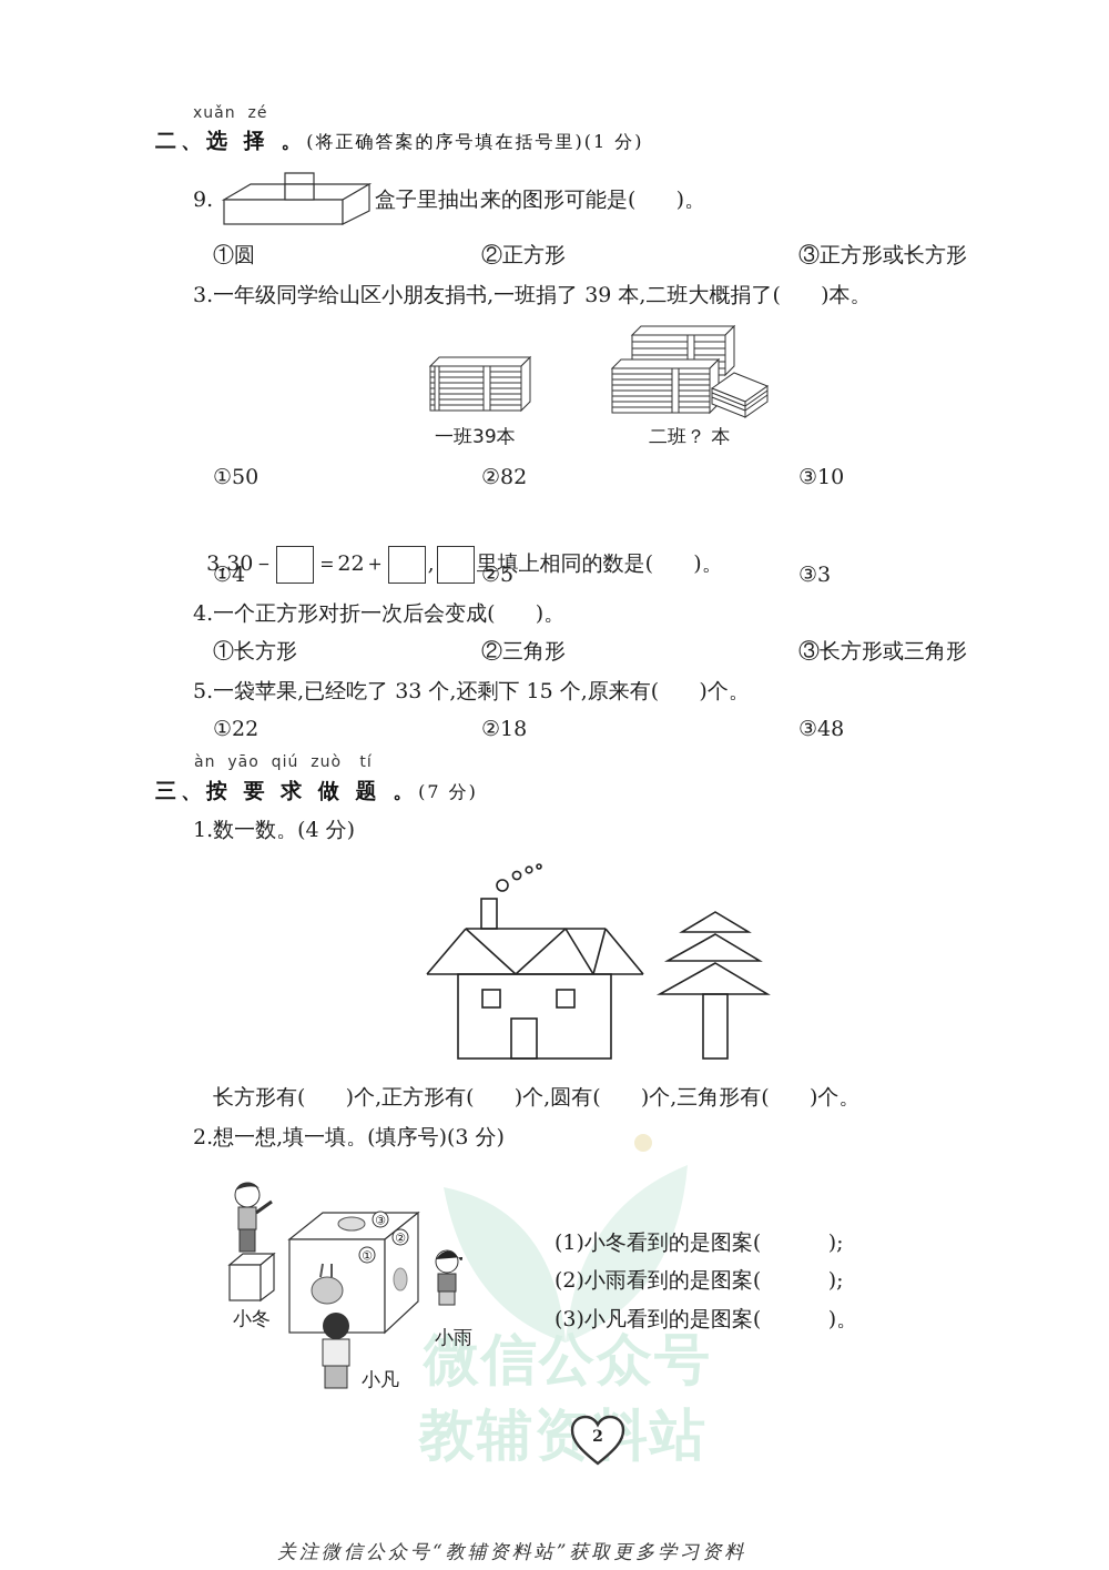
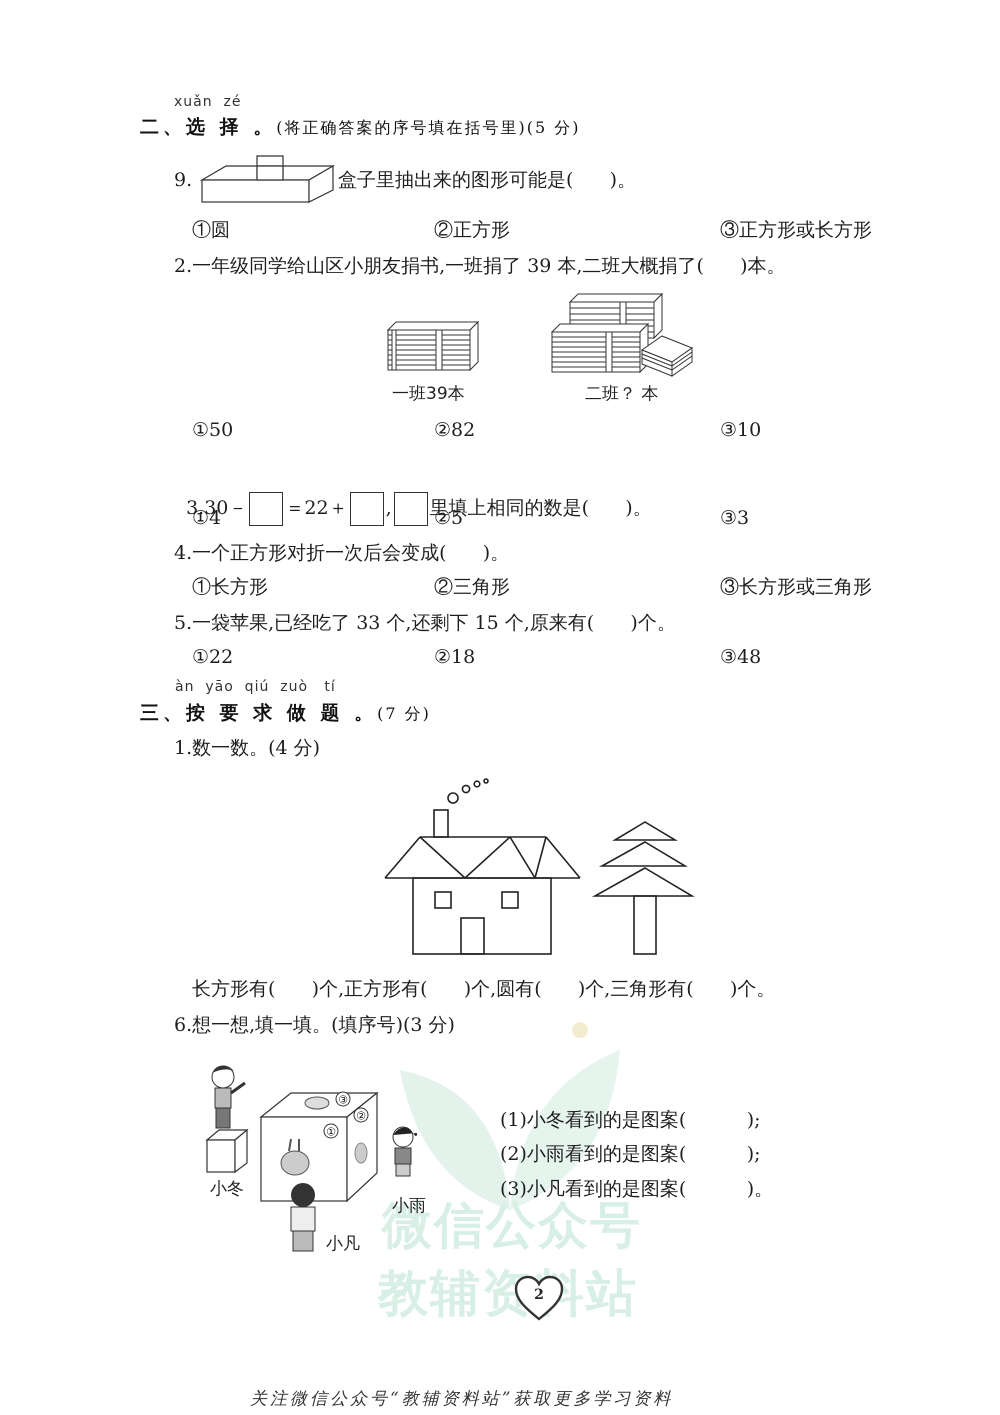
  微信公众号
  教辅资站
  xuǎn zé
- 二、选 择 。(将正确答案的序号填在括号里)(1 分)
+ 二、选 择 。(将正确答案的序号填在括号里)(5 分)
  9.
  盒子里抽出来的图形可能是( )。
  ①圆
  ②正方形
  ③正方形或长方形
- 3.一年级同学给山区小朋友捐书,一班捐了 39 本,二班大概捐了( )本。
+ 2.一年级同学给山区小朋友捐书,一班捐了 39 本,二班大概捐了( )本。
  一班39本
  二班？ 本
  ①50
  ②82
  ③10
  3.30－ ＝22＋ , 里填上相同的数是( )。
  ①4
  ②5
  ③3
  4.一个正方形对折一次后会变成( )。
  ①长方形
  ②三角形
  ③长方形或三角形
  5.一袋苹果,已经吃了 33 个,还剩下 15 个,原来有( )个。
  ①22
  ②18
  ③48
  àn yāo qiú zuò tí
  三、按 要 求 做 题 。(7 分)
  1.数一数。(4 分)
  长方形有( )个,正方形有( )个,圆有( )个,三角形有( )个。
- 2.想一想,填一填。(填序号)(3 分)
+ 6.想一想,填一填。(填序号)(3 分)
  ③
  ②
  ①
  小冬
  小雨
  小凡
  (1)小冬看到的是图案( );
  (2)小雨看到的是图案( );
  (3)小凡看到的是图案( )。
  2
  关注微信公众号“教辅资料站”获取更多学习资料
